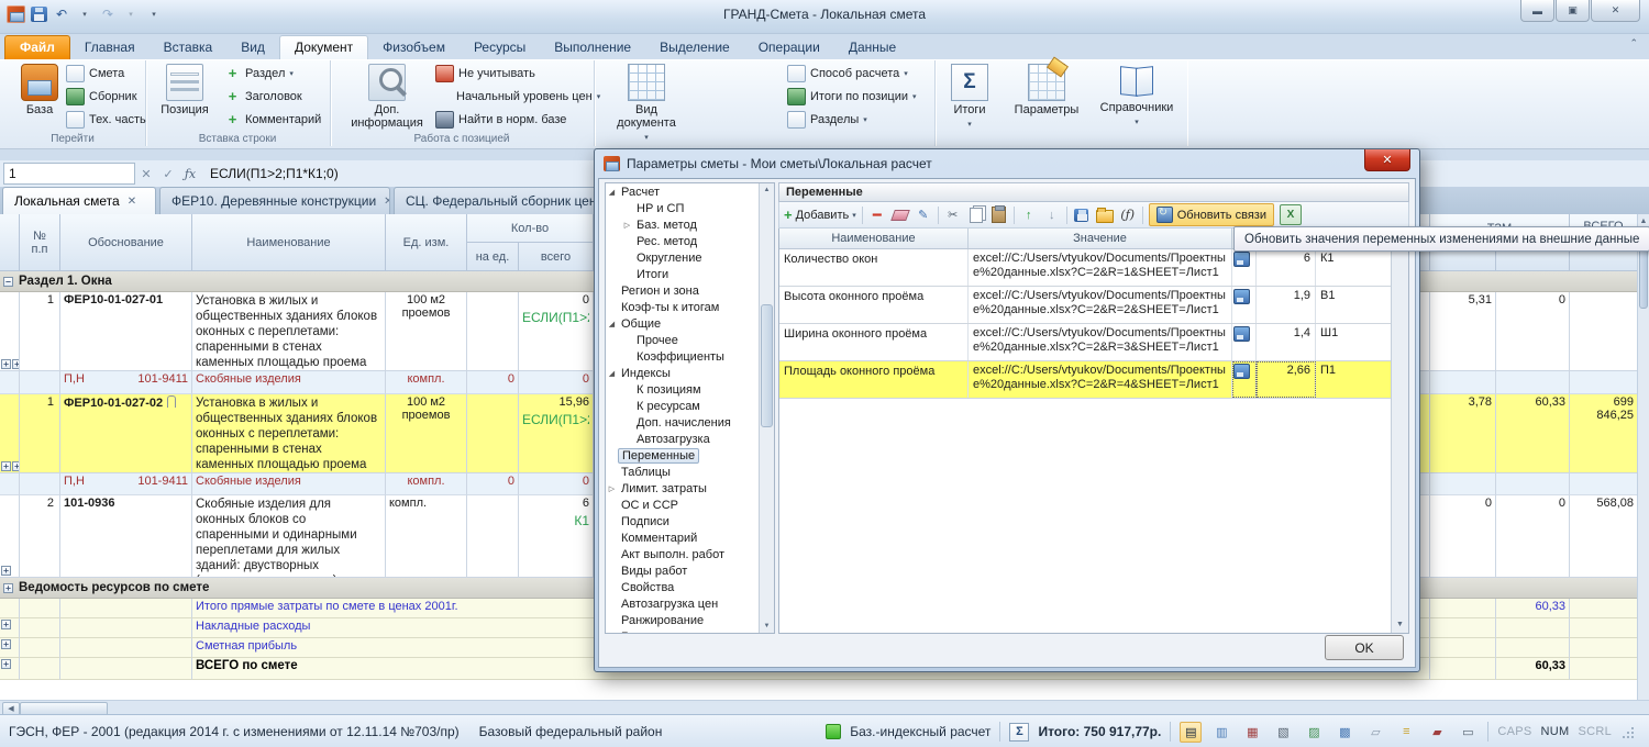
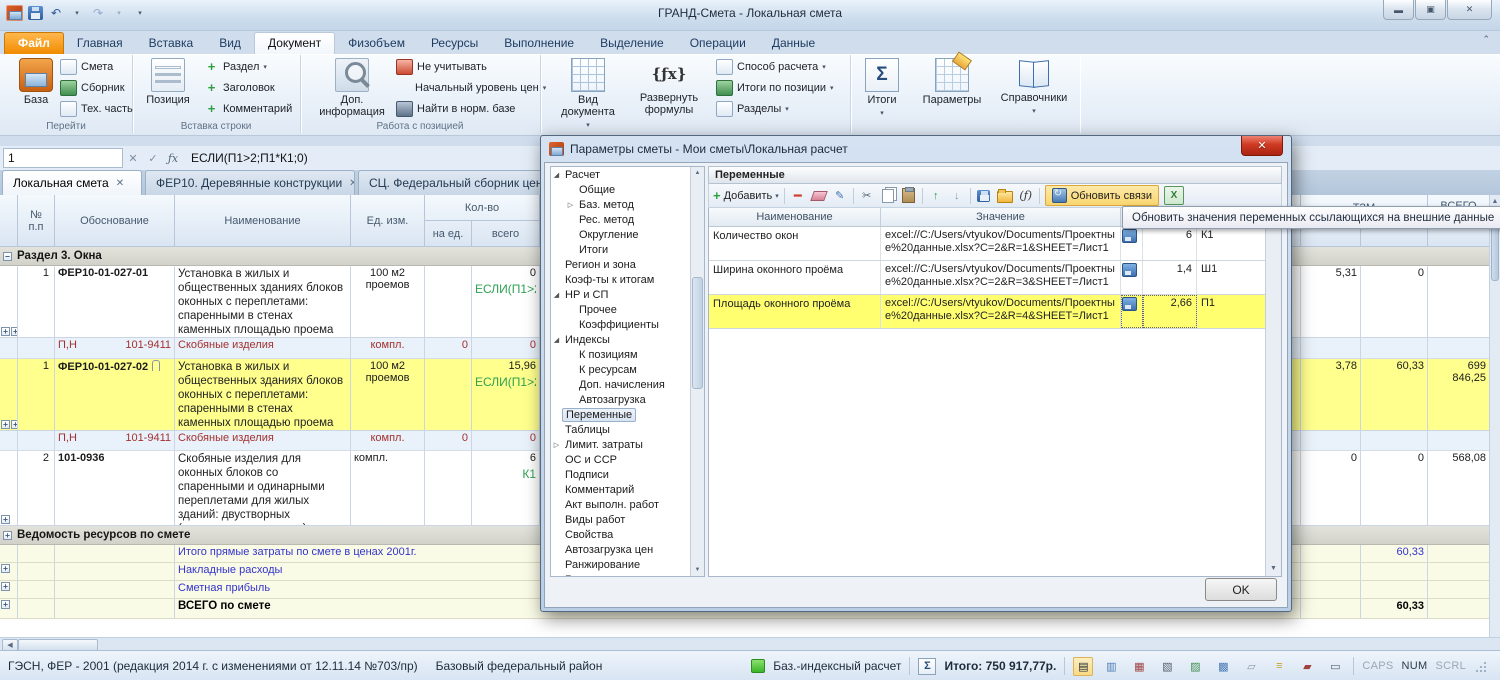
  ↶
  ↷
  ГРАНД-Смета - Локальная смета
  ▬
  ▣
  ✕
  Файл
  Главная
  Вставка
  Вид
  Документ
  Физобъем
  Ресурсы
  Выполнение
  Выделение
  Операции
  Данные
  ⌃
  База
  Смета
  Сборник
  Тех. часть
  Перейти
  Позиция
  +
  Раздел
  +
  Заголовок
  +
  Комментарий
  Вставка строки
  Доп. информация
  Не учитывать
  Начальный уровень цен
  Найти в норм. базе
  Работа с позицией
  Вид документа
+ {ƒx}
+ Развернуть формулы
  Способ расчета
  Итоги по позиции
  Разделы
  Σ
  Итоги
  Параметры
  Справочники
  1
  ✕
  ✓
  ƒx
  ЕСЛИ(П1>2;П1*К1;0)
  Локальная смета
  ✕
  ФЕР10. Деревянные конструкции
  ✕
  СЦ. Федеральный сборник це
  №
  п.п
  Обоснование
  Наименование
  Ед. изм.
  Кол-во
  на ед.
  всего
  −
- Раздел 1. Окна
+ Раздел 3. Окна
  +
  +
  1
  ФЕР10-01-027-01
  Установка в жилых и общественных зданиях блоков оконных с переплетами: спаренными в стенах каменных площадью проема
  100 м2 проемов
  0
  5,31
  0
  П,Н
  101-9411
  Скобяные изделия
  компл.
  0
  0
  +
  +
  1
  ФЕР10-01-027-02
  Установка в жилых и общественных зданиях блоков оконных с переплетами: спаренными в стенах каменных площадью проема
  100 м2 проемов
  15,96
  3,78
  60,33
  699 846,25
  П,Н
  101-9411
  Скобяные изделия
  компл.
  0
  0
  +
  2
  101-0936
  Скобяные изделия для оконных блоков со спаренными и одинарными переплетами для жилых зданий: двустворных
  компл.
  6
  К1
  0
  0
  568,08
  +
  Ведомость ресурсов по смете
  Итого прямые затраты по смете в ценах 2001г.
  60,33
  +
  Накладные расходы
  +
  Сметная прибыль
  +
  ВСЕГО по смете
  60,33
  ГЭСН, ФЕР - 2001 (редакция 2014 г. с изменениями от 12.11.14 №703/пр)
  Базовый федеральный район
  Баз.-индексный расчет
  Σ
  Итого: 750 917,77р.
  ▤
  ▥
  ▦
  ▧
  ▨
  ▩
  ▱
  ≡
  ▰
  ▭
  CAPS
  NUM
  SCRL
  Параметры сметы - Мои сметы\Локальная расчет
  ✕
  Расчет
- НР и СП
+ Общие
  Баз. метод
  Рес. метод
  Округление
  Итоги
  Регион и зона
  Коэф-ты к итогам
- Общие
+ НР и СП
  Прочее
  Коэффициенты
  Индексы
  К позициям
  К ресурсам
  Доп. начисления
  Автозагрузка
  Переменные
  Таблицы
  Лимит. затраты
  ОС и ССР
  Подписи
  Комментарий
  Акт выполн. работ
  Виды работ
  Свойства
  Автозагрузка цен
  Ранжирование
  Переменные
  +
  Добавить
  ━
  ✎
  ✂
  ↑
  ↓
  (ƒ)
  Обновить связи
  X
  Наименование
  Значение
  Количество окон
  excel://C:/Users/vtyukov/Documents/Проектные%20данные.xlsx?C=2&R=1&SHEET=Лист1
  6
  К1
- Высота оконного проёма
- excel://C:/Users/vtyukov/Documents/Проектные%20данные.xlsx?C=2&R=2&SHEET=Лист1
- 1,9
- В1
  Ширина оконного проёма
  excel://C:/Users/vtyukov/Documents/Проектные%20данные.xlsx?C=2&R=3&SHEET=Лист1
  1,4
  Ш1
  Площадь оконного проёма
  excel://C:/Users/vtyukov/Documents/Проектные%20данные.xlsx?C=2&R=4&SHEET=Лист1
  2,66
  П1
  OK
- Обновить значения переменных изменениями на внешние данные
+ Обновить значения переменных ссылающихся на внешние данные
